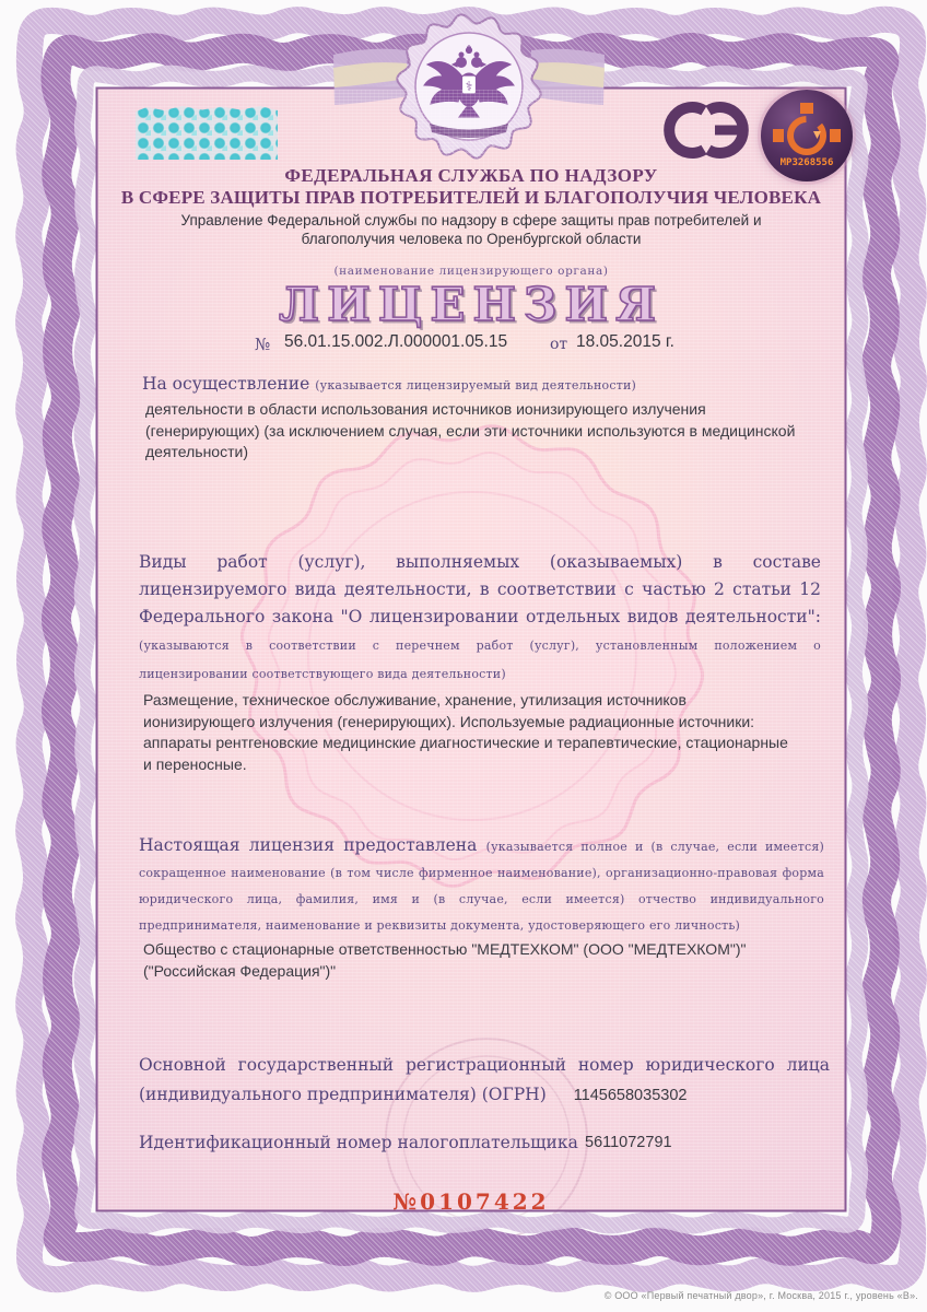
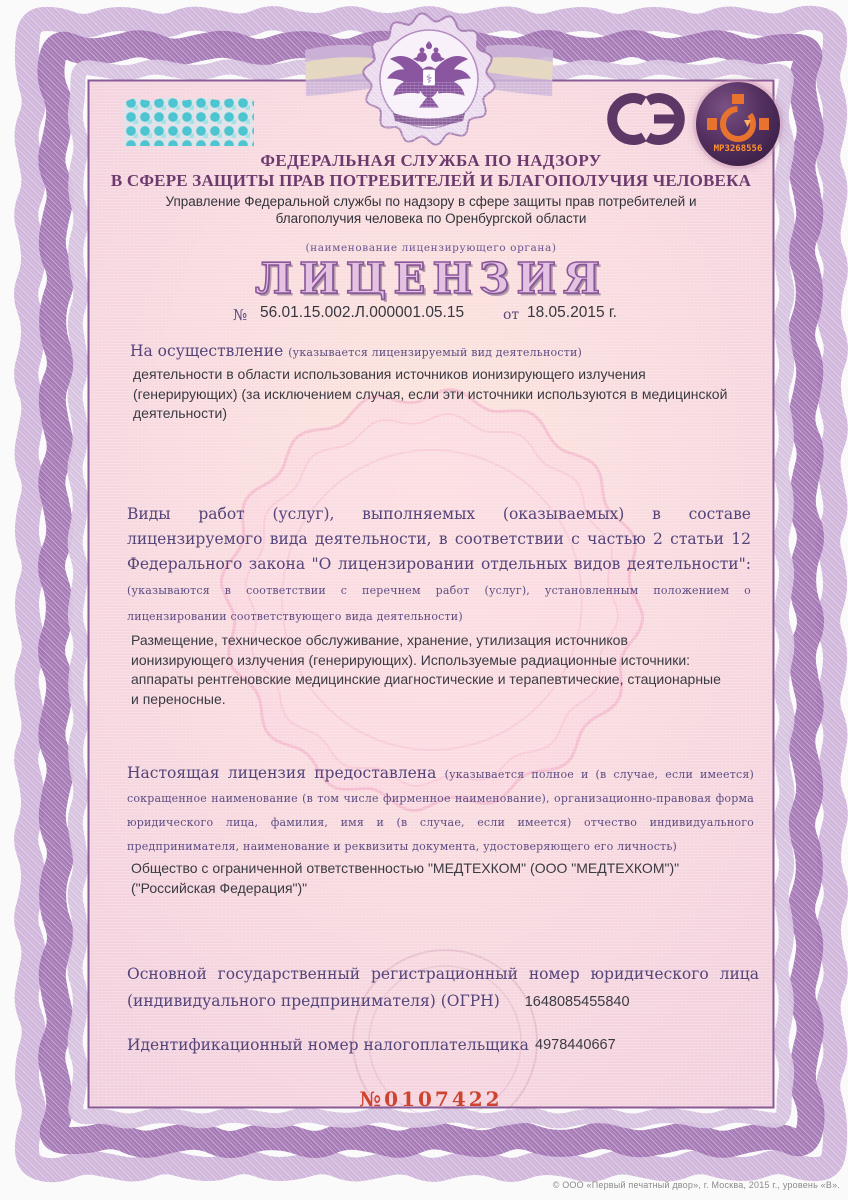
  ⚕
  МР3268556
  ФЕДЕРАЛЬНАЯ СЛУЖБА ПО НАДЗОРУ
  В СФЕРЕ ЗАЩИТЫ ПРАВ ПОТРЕБИТЕЛЕЙ И БЛАГОПОЛУЧИЯ ЧЕЛОВЕКА
  Управление Федеральной службы по надзору в сфере защиты прав потребителей и благополучия человека по Оренбургской области
  (наименование лицензирующего органа)
  ЛИЦЕНЗИЯ
  №
  56.01.15.002.Л.000001.05.15
  от
  18.05.2015 г.
  На осуществление (указывается лицензируемый вид деятельности)
  деятельности в области использования источников ионизирующего излучения (генерирующих) (за исключением случая, если эти источники используются в медицинской деятельности)
  Виды работ (услуг), выполняемых (оказываемых) в составе лицензируемого вида деятельности, в соответствии с частью 2 статьи 12 Федерального закона "О лицензировании отдельных видов деятельности": (указываются в соответствии с перечнем работ (услуг), установленным положением о лицензировании соответствующего вида деятельности)
  Размещение, техническое обслуживание, хранение, утилизация источников ионизирующего излучения (генерирующих). Используемые радиационные источники: аппараты рентгеновские медицинские диагностические и терапевтические, стационарные и переносные.
  Настоящая лицензия предоставлена (указывается полное и (в случае, если имеется) сокращенное наименование (в том числе фирменное наименование), организационно-правовая форма юридического лица, фамилия, имя и (в случае, если имеется) отчество индивидуального предпринимателя, наименование и реквизиты документа, удостоверяющего его личность)
- Общество с стационарные ответственностью "МЕДТЕХКОМ" (ООО "МЕДТЕХКОМ")" ("Российская Федерация")"
+ Общество с ограниченной ответственностью "МЕДТЕХКОМ" (ООО "МЕДТЕХКОМ")" ("Российская Федерация")"
- Основной государственный регистрационный номер юридического лица (индивидуального предпринимателя) (ОГРН) 1145658035302
+ Основной государственный регистрационный номер юридического лица (индивидуального предпринимателя) (ОГРН) 1648085455840
  Идентификационный номер налогоплательщика
- 5611072791
+ 4978440667
  №0107422
  © ООО «Первый печатный двор», г. Москва, 2015 г., уровень «В».
